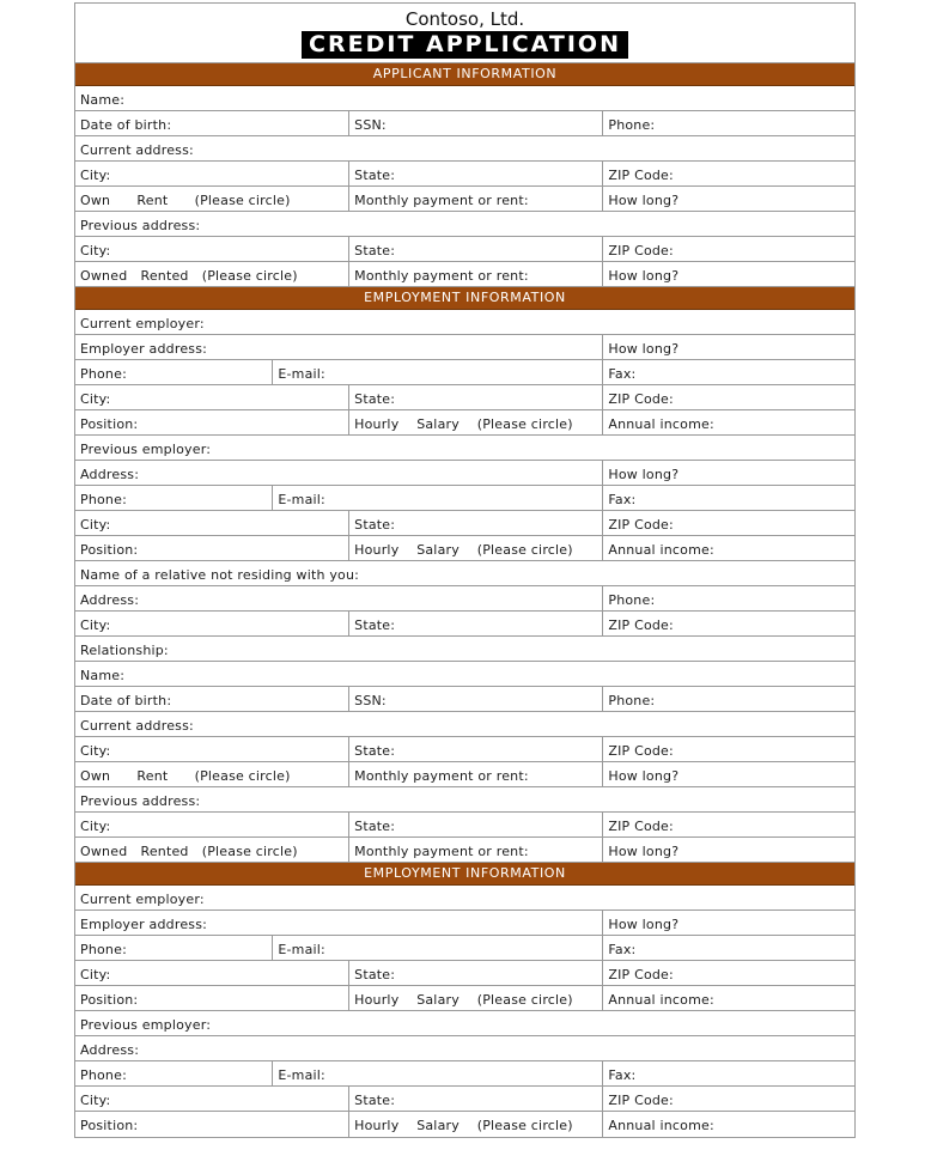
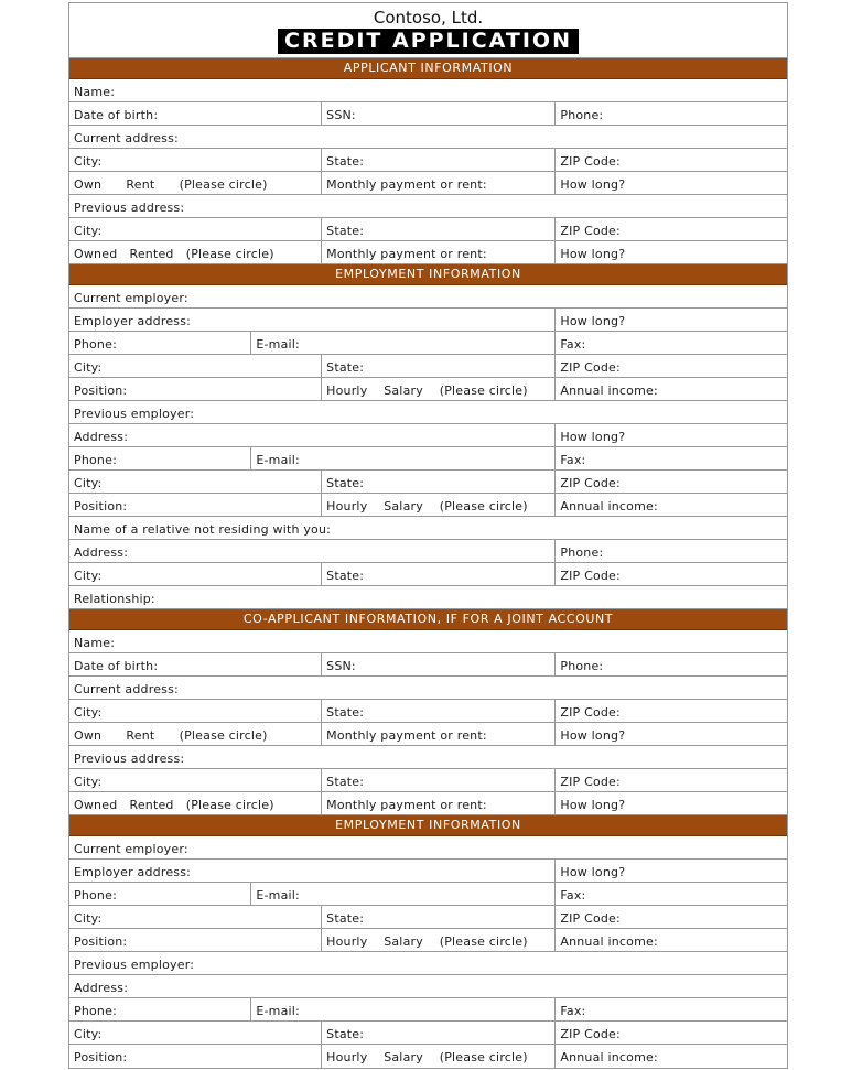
  Contoso, Ltd.
  CREDIT APPLICATION
  APPLICANT INFORMATION
  Name:
  Date of birth:
  SSN:
  Phone:
  Current address:
  City:
  State:
  ZIP Code:
  Own Rent (Please circle)
  Monthly payment or rent:
  How long?
  Previous address:
  City:
  State:
  ZIP Code:
  Owned Rented (Please circle)
  Monthly payment or rent:
  How long?
  EMPLOYMENT INFORMATION
  Current employer:
  Employer address:
  How long?
  Phone:
  E-mail:
  Fax:
  City:
  State:
  ZIP Code:
  Position:
  Hourly Salary (Please circle)
  Annual income:
  Previous employer:
  Address:
  How long?
  Phone:
  E-mail:
  Fax:
  City:
  State:
  ZIP Code:
  Position:
  Hourly Salary (Please circle)
  Annual income:
  Name of a relative not residing with you:
  Address:
  Phone:
  City:
  State:
  ZIP Code:
  Relationship:
+ CO-APPLICANT INFORMATION, IF FOR A JOINT ACCOUNT
  Name:
  Date of birth:
  SSN:
  Phone:
  Current address:
  City:
  State:
  ZIP Code:
  Own Rent (Please circle)
  Monthly payment or rent:
  How long?
  Previous address:
  City:
  State:
  ZIP Code:
  Owned Rented (Please circle)
  Monthly payment or rent:
  How long?
  EMPLOYMENT INFORMATION
  Current employer:
  Employer address:
  How long?
  Phone:
  E-mail:
  Fax:
  City:
  State:
  ZIP Code:
  Position:
  Hourly Salary (Please circle)
  Annual income:
  Previous employer:
  Address:
  Phone:
  E-mail:
  Fax:
  City:
  State:
  ZIP Code:
  Position:
  Hourly Salary (Please circle)
  Annual income:
